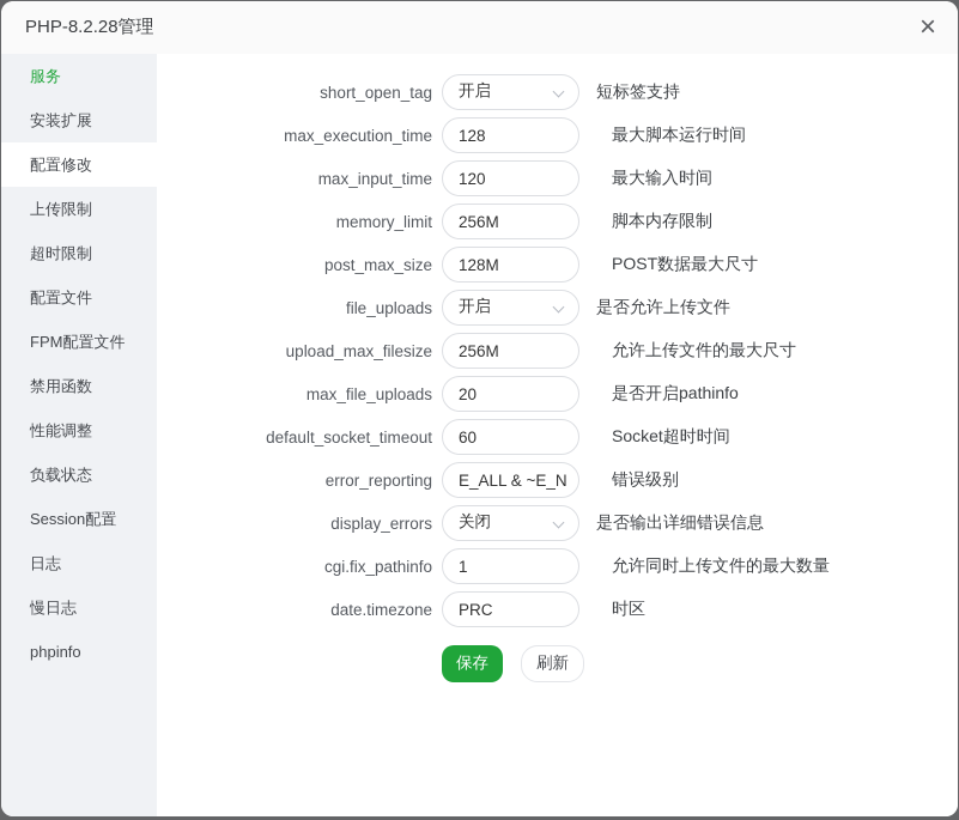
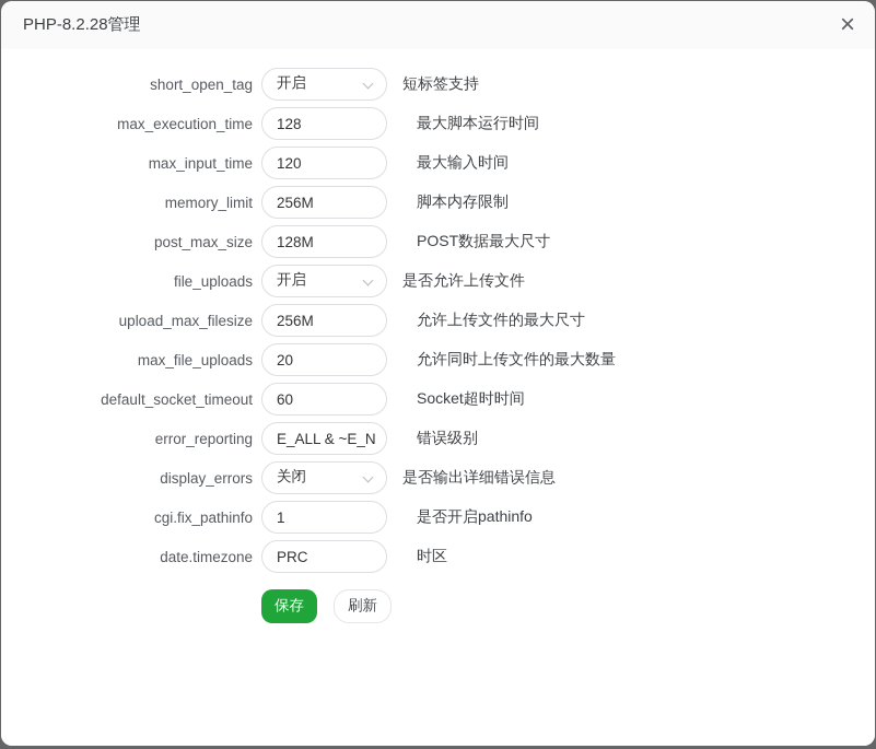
  PHP-8.2.28管理
  ×
- 服务
- 安装扩展
- 配置修改
- 上传限制
- 超时限制
- 配置文件
- FPM配置文件
- 禁用函数
- 性能调整
- 负载状态
- Session配置
- 日志
- 慢日志
- phpinfo
  short_open_tag
  开启
  短标签支持
  max_execution_time
  128
  最大脚本运行时间
  max_input_time
  120
  最大输入时间
  memory_limit
  256M
  脚本内存限制
  post_max_size
  128M
  POST数据最大尺寸
  file_uploads
  开启
  是否允许上传文件
  upload_max_filesize
  256M
  允许上传文件的最大尺寸
  max_file_uploads
  20
- 是否开启pathinfo
+ 允许同时上传文件的最大数量
  default_socket_timeout
  60
  Socket超时时间
  error_reporting
  错误级别
  display_errors
  关闭
  是否输出详细错误信息
  cgi.fix_pathinfo
  1
- 允许同时上传文件的最大数量
+ 是否开启pathinfo
  date.timezone
  PRC
  时区
  保存
  刷新
